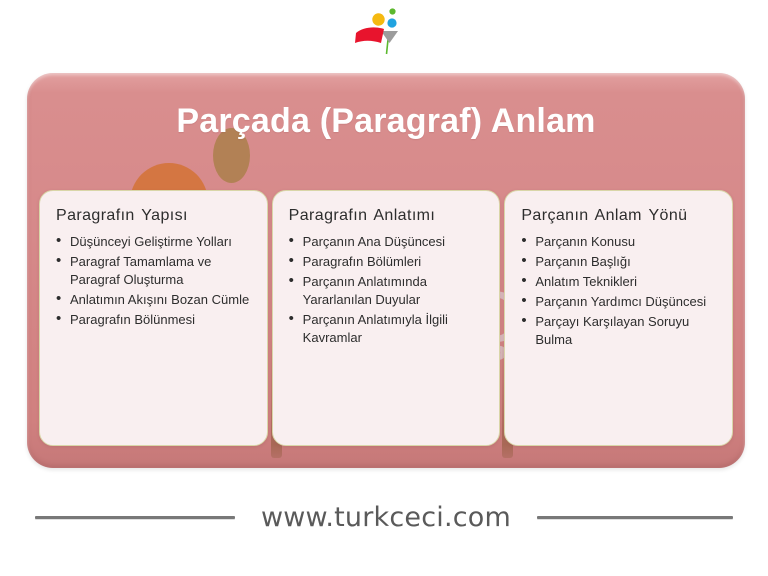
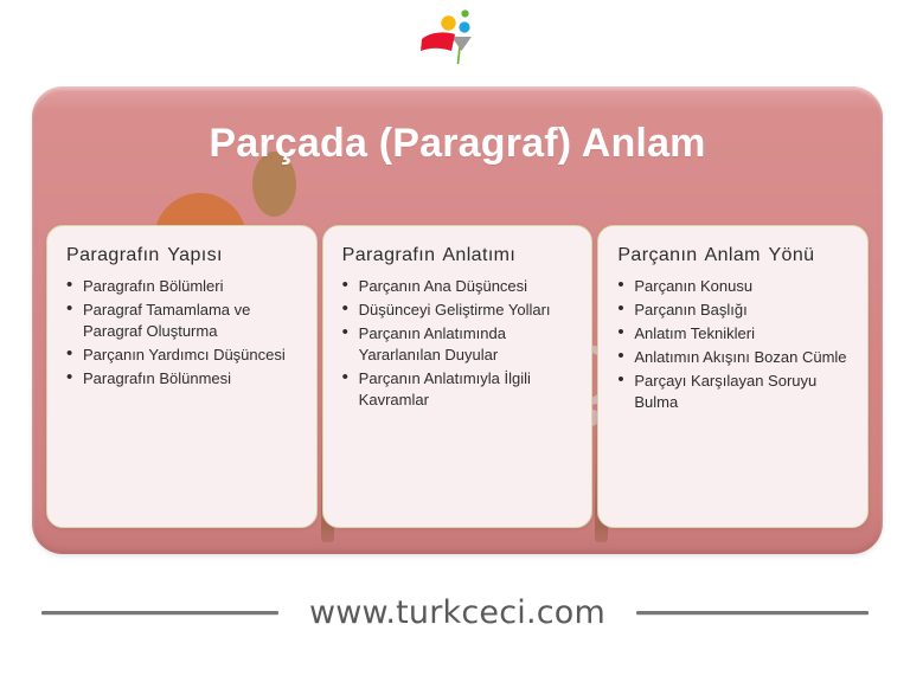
  Parçada (Paragraf) Anlam
  Paragrafın Yapısı
- Düşünceyi Geliştirme Yolları
+ Paragrafın Bölümleri
  Paragraf Tamamlama ve Paragraf Oluşturma
- Anlatımın Akışını Bozan Cümle
+ Parçanın Yardımcı Düşüncesi
  Paragrafın Bölünmesi
  Paragrafın Anlatımı
  Parçanın Ana Düşüncesi
- Paragrafın Bölümleri
+ Düşünceyi Geliştirme Yolları
  Parçanın Anlatımında Yararlanılan Duyular
  Parçanın Anlatımıyla İlgili Kavramlar
  Parçanın Anlam Yönü
  Parçanın Konusu
  Parçanın Başlığı
  Anlatım Teknikleri
- Parçanın Yardımcı Düşüncesi
+ Anlatımın Akışını Bozan Cümle
  Parçayı Karşılayan Soruyu Bulma
  www.turkceci.com
